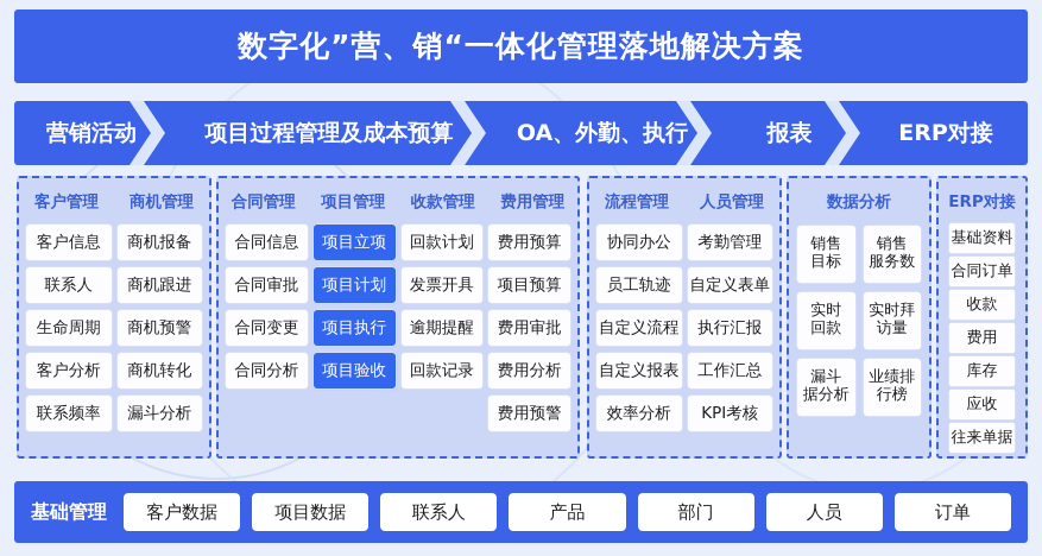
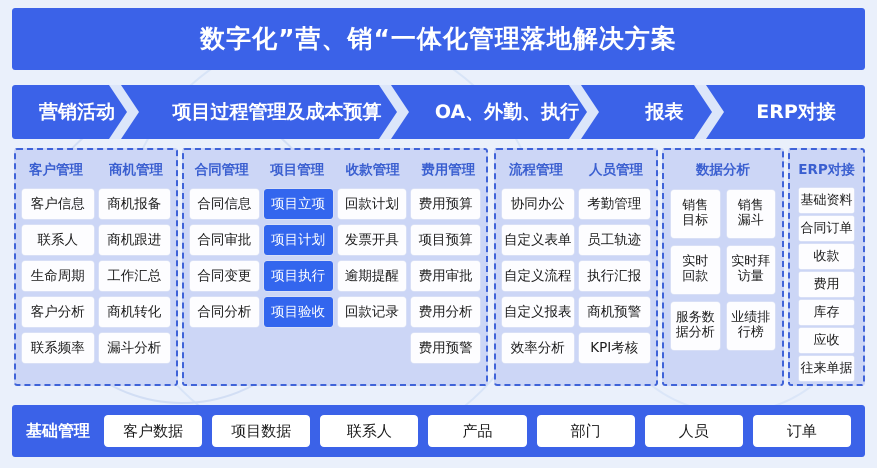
  数字化”营、销“一体化管理落地解决方案
  营销活动
  项目过程管理及成本预算
  OA、外勤、执行
  报表
  ERP对接
  客户管理
  商机管理
  客户信息
  联系人
  生命周期
  客户分析
  联系频率
  商机报备
  商机跟进
- 商机预警
+ 工作汇总
  商机转化
  漏斗分析
  合同管理
  项目管理
  收款管理
  费用管理
  合同信息
  合同审批
  合同变更
  合同分析
  项目立项
  项目计划
  项目执行
  项目验收
  回款计划
  发票开具
  逾期提醒
  回款记录
  费用预算
  项目预算
  费用审批
  费用分析
  费用预警
  流程管理
  人员管理
  协同办公
- 员工轨迹
+ 自定义表单
  自定义流程
  自定义报表
  效率分析
  考勤管理
- 自定义表单
+ 员工轨迹
  执行汇报
- 工作汇总
+ 商机预警
  KPI考核
  数据分析
  销售
  目标
  实时
  回款
- 漏斗
+ 服务数
  据分析
  销售
- 服务数
+ 漏斗
  实时拜
  访量
  业绩排
  行榜
  ERP对接
  基础资料
  合同订单
  收款
  费用
  库存
  应收
  往来单据
  基础管理
  客户数据
  项目数据
  联系人
  产品
  部门
  人员
  订单
